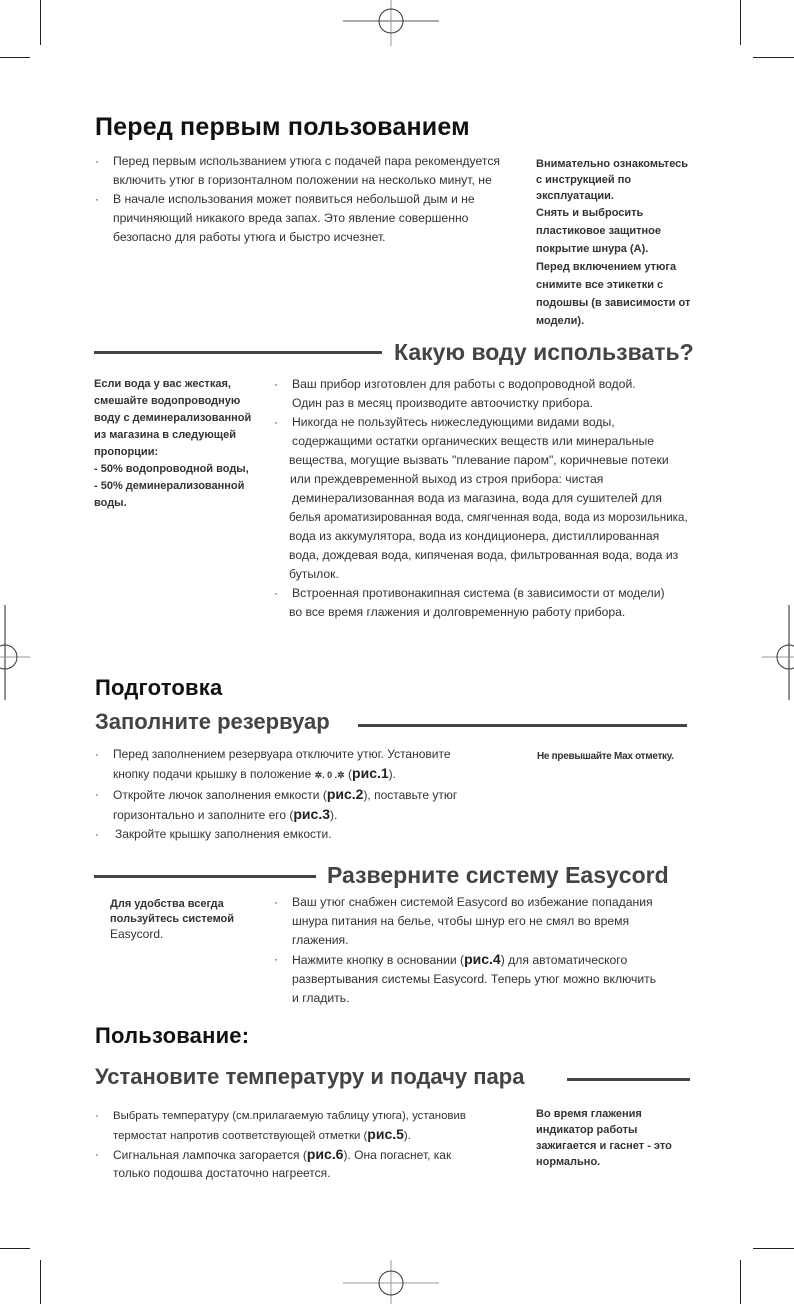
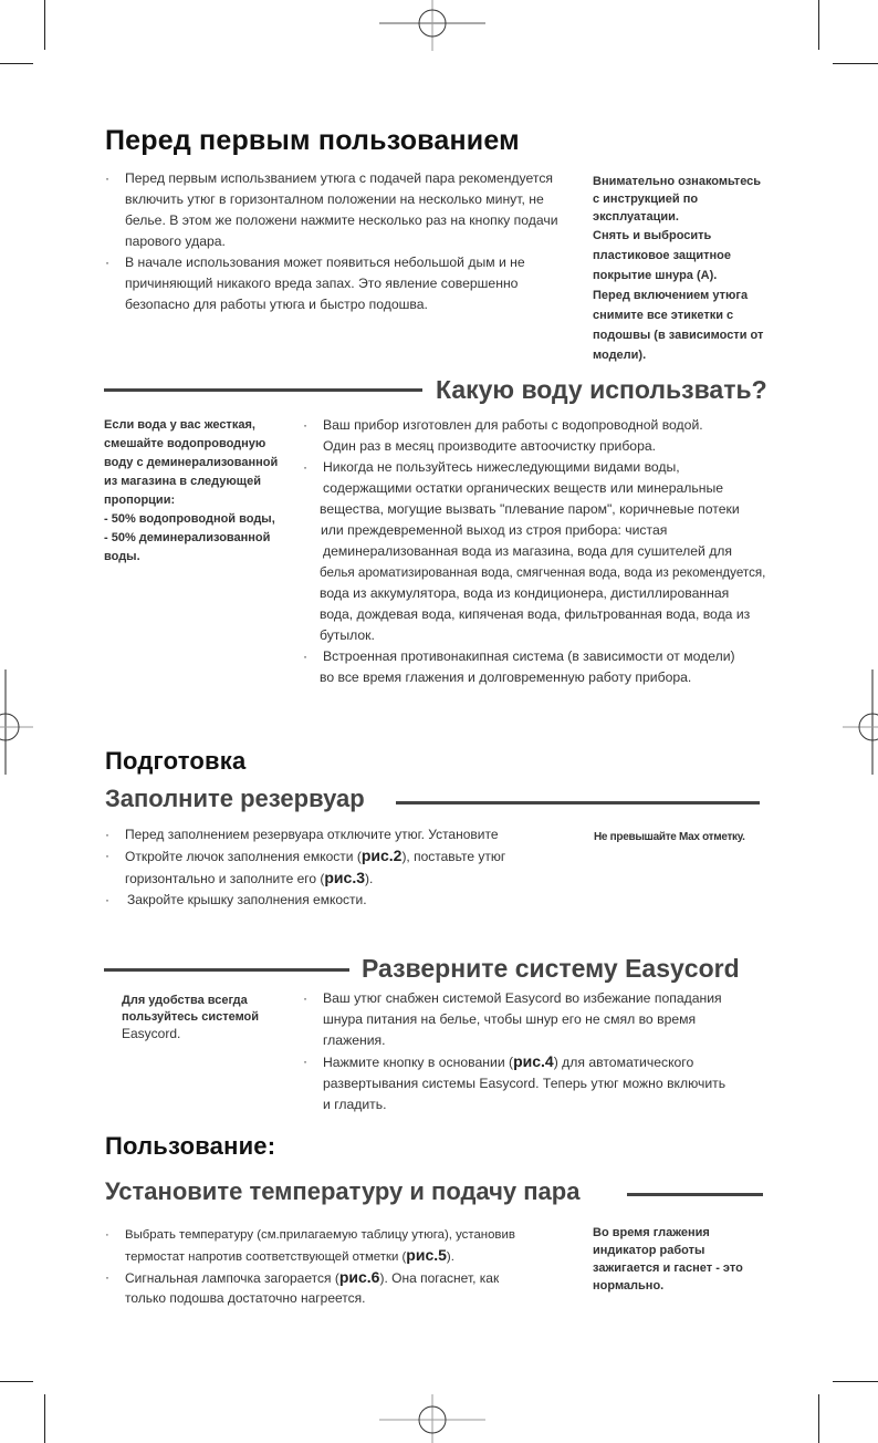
  Перед первым пользованием
  ·
  Перед первым использванием утюга с подачей пара рекомендуется
  включить утюг в горизонталном положении на несколько минут, не
+ белье. В этом же положени нажмите несколько раз на кнопку подачи
+ парового удара.
  ·
  В начале использования может появиться небольшой дым и не
  причиняющий никакого вреда запах. Это явление совершенно
- безопасно для работы утюга и быстро исчезнет.
+ безопасно для работы утюга и быстро подошва.
  Внимательно ознакомьтесь
  с инструкцией по
  эксплуатации.
  Снять и выбросить
  пластиковое защитное
  покрытие шнура (А).
  Перед включением утюга
  снимите все этикетки с
  подошвы (в зависимости от
  модели).
  Какую воду использвать?
  Если вода у вас жесткая,
  смешайте водопроводную
  воду с деминерализованной
  из магазина в следующей
  пропорции:
  - 50% водопроводной воды,
  - 50% деминерализованной
  воды.
  ·
  Ваш прибор изготовлен для работы с водопроводной водой.
  Один раз в месяц производите автоочистку прибора.
  ·
  Никогда не пользуйтесь нижеследующими видами воды,
  содержащими остатки органических веществ или минеральные
  вещества, могущие вызвать "плевание паром", коричневые потеки
  или преждевременной выход из строя прибора: чистая
  деминерализованная вода из магазина, вода для сушителей для
- белья ароматизированная вода, смягченная вода, вода из морозильника,
+ белья ароматизированная вода, смягченная вода, вода из рекомендуется,
  вода из аккумулятора, вода из кондиционера, дистиллированная
  вода, дождевая вода, кипяченая вода, фильтрованная вода, вода из
  бутылок.
  ·
  Встроенная противонакипная система (в зависимости от модели)
  во все время глажения и долговременную работу прибора.
  Подготовка
  Заполните резервуар
  ·
  Перед заполнением резервуара отключите утюг. Установите
- кнопку подачи крышку в положение ✲. 0 .✲ (рис.1).
  ·
  Откройте лючок заполнения емкости (рис.2), поставьте утюг
  горизонтально и заполните его (рис.3).
  ·
  Закройте крышку заполнения емкости.
  Не превышайте Max отметку.
  Разверните систему Easycord
  Для удобства всегда
  пользуйтесь системой
  Easycord.
  ·
  Ваш утюг снабжен системой Easycord во избежание попадания
  шнура питания на белье, чтобы шнур его не смял во время
  глажения.
  ·
  Нажмите кнопку в основании (рис.4) для автоматического
  развертывания системы Easycord. Теперь утюг можно включить
  и гладить.
  Пользование:
  Установите температуру и подачу пара
  ·
  Выбрать температуру (см.прилагаемую таблицу утюга), установив
  термостат напротив соответствующей отметки (рис.5).
  ·
  Сигнальная лампочка загорается (рис.6). Она погаснет, как
  только подошва достаточно нагреется.
  Во время глажения
  индикатор работы
  зажигается и гаснет - это
  нормально.
